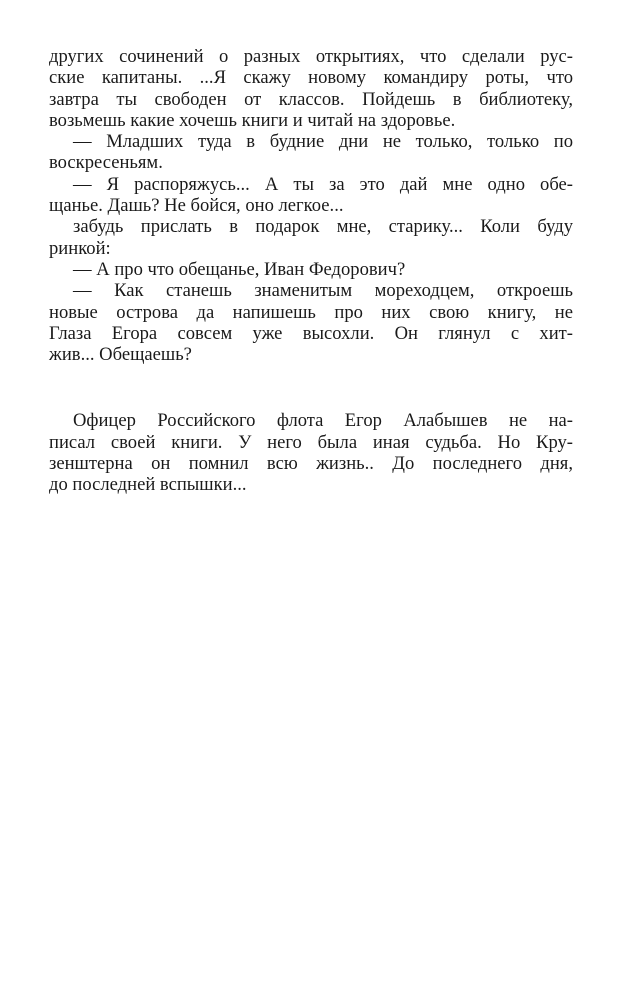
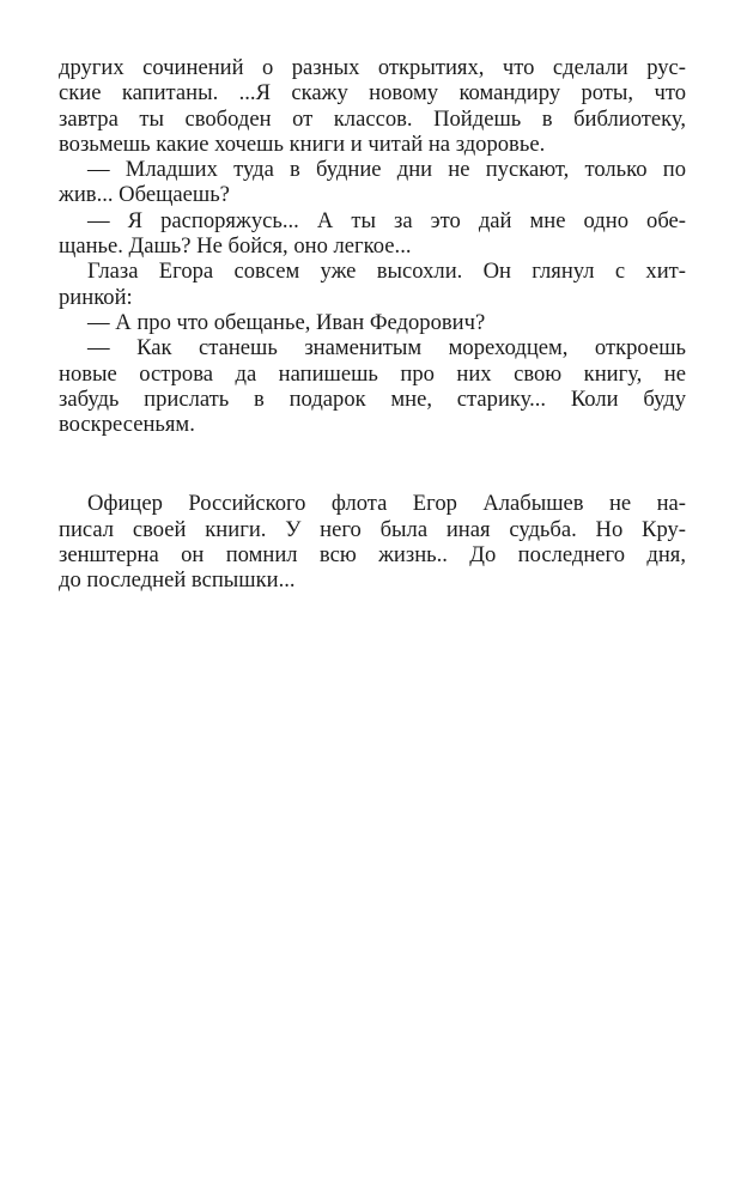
  других сочинений о разных открытиях, что сделали рус-
  ские капитаны. ...Я скажу новому командиру роты, что
  завтра ты свободен от классов. Пойдешь в библиотеку,
  возьмешь какие хочешь книги и читай на здоровье.
- — Младших туда в будние дни не только, только по
+ — Младших туда в будние дни не пускают, только по
- воскресеньям.
+ жив... Обещаешь?
  — Я распоряжусь... А ты за это дай мне одно обе-
  щанье. Дашь? Не бойся, оно легкое...
- забудь прислать в подарок мне, старику... Коли буду
+ Глаза Егора совсем уже высохли. Он глянул с хит-
  ринкой:
  — А про что обещанье, Иван Федорович?
  — Как станешь знаменитым мореходцем, откроешь
  новые острова да напишешь про них свою книгу, не
- Глаза Егора совсем уже высохли. Он глянул с хит-
+ забудь прислать в подарок мне, старику... Коли буду
- жив... Обещаешь?
+ воскресеньям.
  Офицер Российского флота Егор Алабышев не на-
  писал своей книги. У него была иная судьба. Но Кру-
  зенштерна он помнил всю жизнь.. До последнего дня,
  до последней вспышки...
